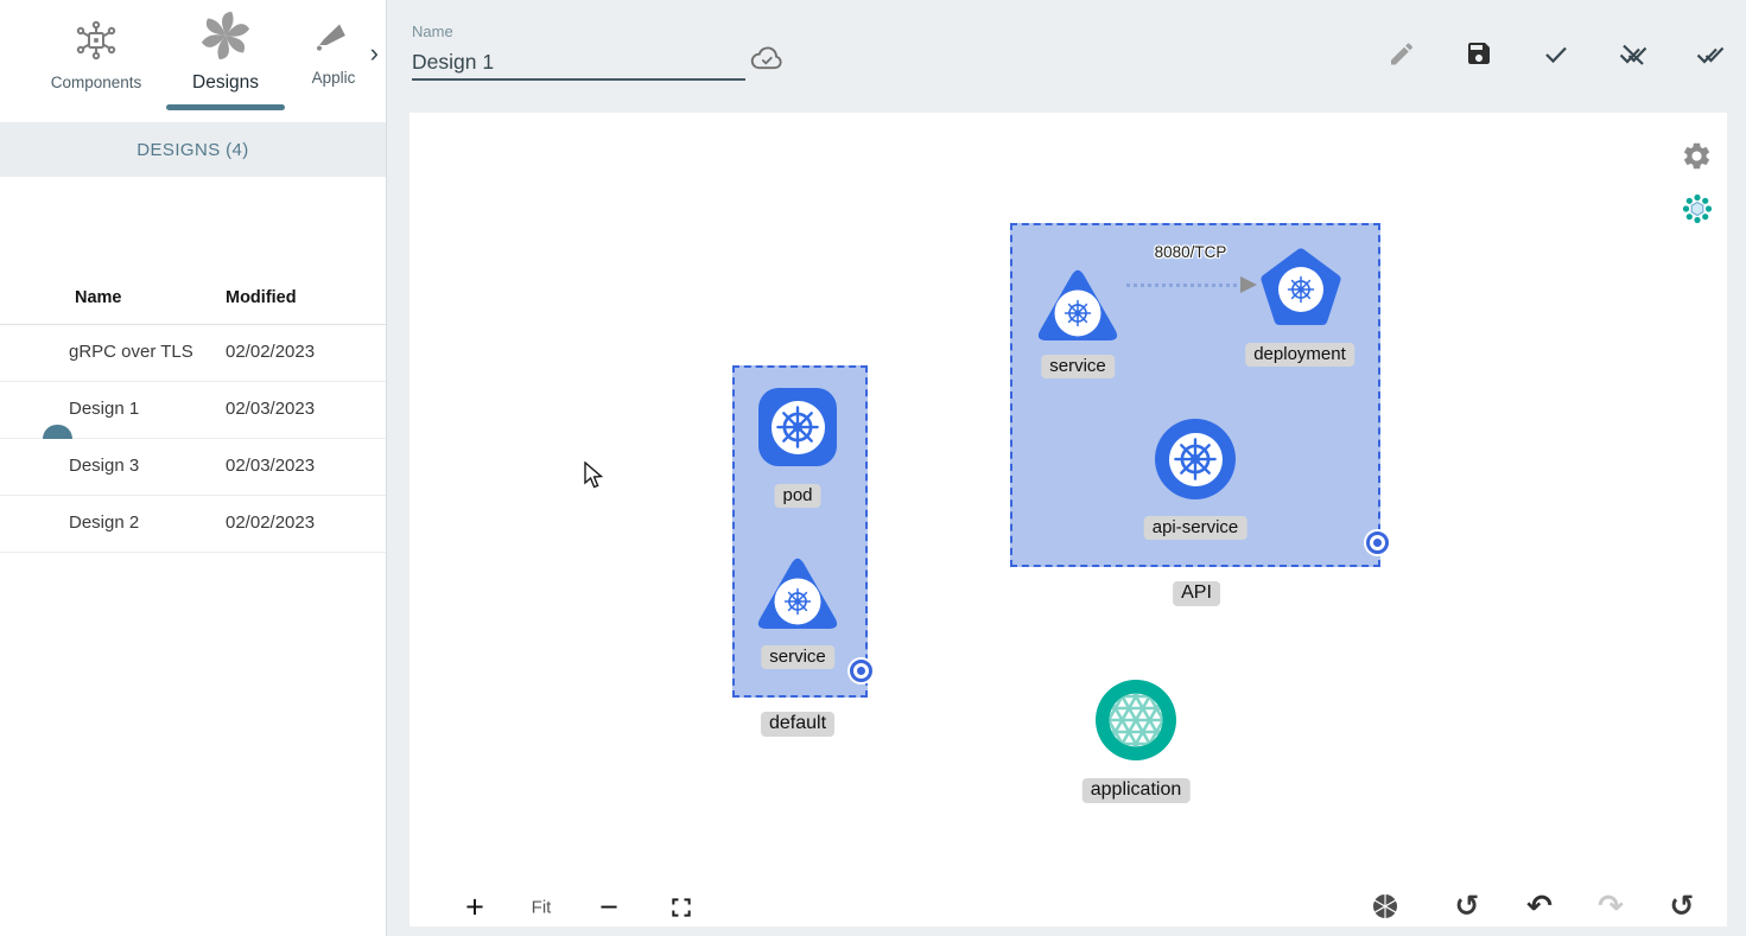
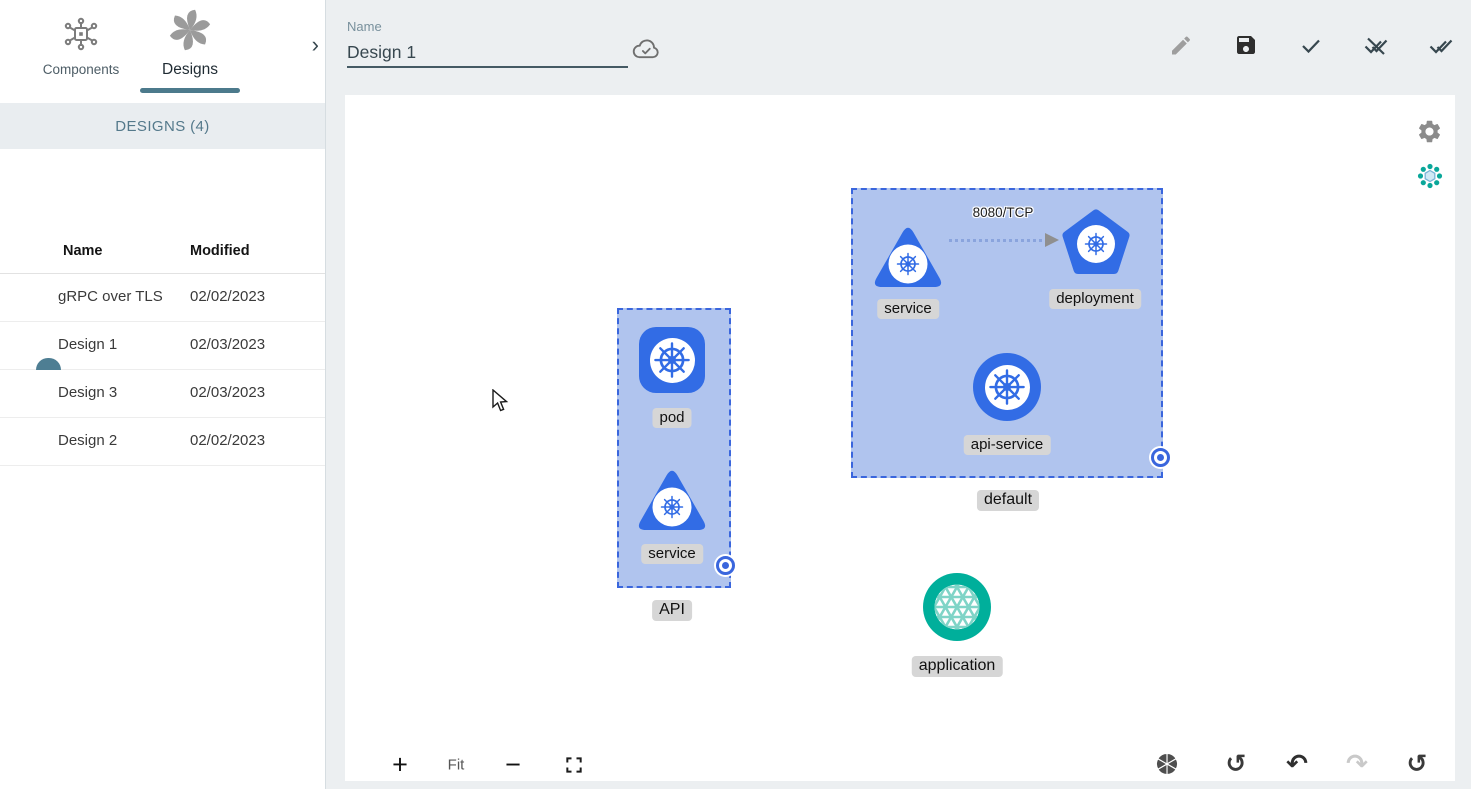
  Components
  Designs
- Applic
  ›
  DESIGNS (4)
  Name
  Modified
  gRPC over TLS
  02/02/2023
  Design 1
  02/03/2023
  Design 3
  02/03/2023
  Design 2
  02/02/2023
  Name
  Design 1
  pod
  service
- default
+ API
  service
  8080/TCP
  deployment
  api-service
- API
+ default
  application
  +
  Fit
  −
  ↺
  ↶
  ↷
  ↺
